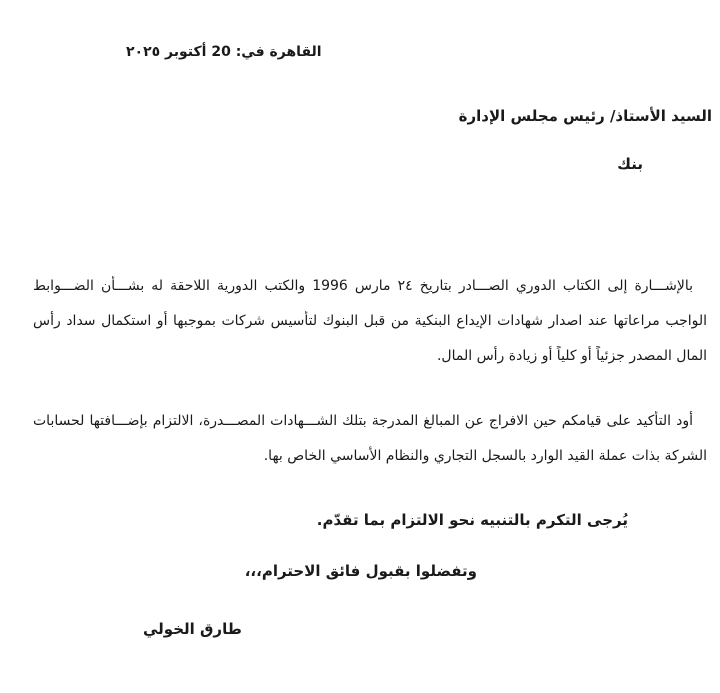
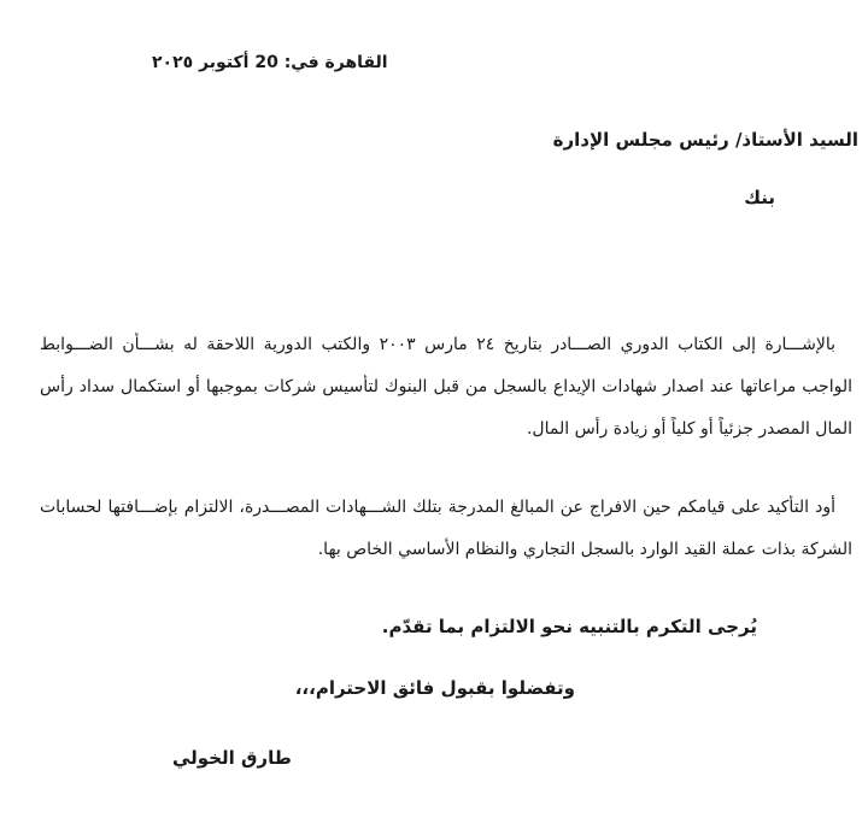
  القاهرة في: 20 أكتوبر ٢٠٢٥
  السيد الأستاذ/ رئيس مجلس الإدارة
  بنك
- بالإشـــارة إلى الكتاب الدوري الصـــادر بتاريخ ٢٤ مارس 1996 والكتب الدورية اللاحقة له بشـــأن الضـــوابط
+ بالإشـــارة إلى الكتاب الدوري الصـــادر بتاريخ ٢٤ مارس ٢٠٠٣ والكتب الدورية اللاحقة له بشـــأن الضـــوابط
- الواجب مراعاتها عند اصدار شهادات الإيداع البنكية من قبل البنوك لتأسيس شركات بموجبها أو استكمال سداد رأس
+ الواجب مراعاتها عند اصدار شهادات الإيداع بالسجل من قبل البنوك لتأسيس شركات بموجبها أو استكمال سداد رأس
  المال المصدر جزئياً أو كلياً أو زيادة رأس المال.
  أود التأكيد على قيامكم حين الافراج عن المبالغ المدرجة بتلك الشـــهادات المصـــدرة، الالتزام بإضـــافتها لحسابات
  الشركة بذات عملة القيد الوارد بالسجل التجاري والنظام الأساسي الخاص بها.
  يُرجى التكرم بالتنبيه نحو الالتزام بما تقدّم.
  وتفضلوا بقبول فائق الاحترام،،،
  طارق الخولي
